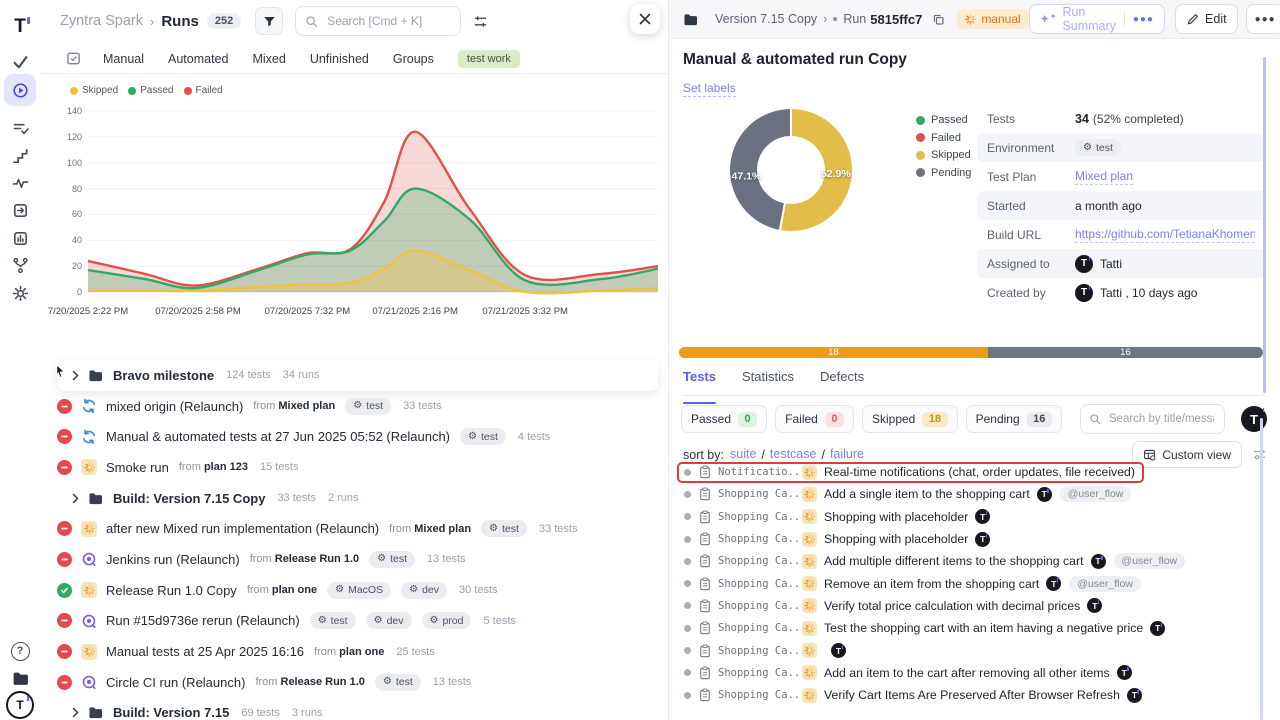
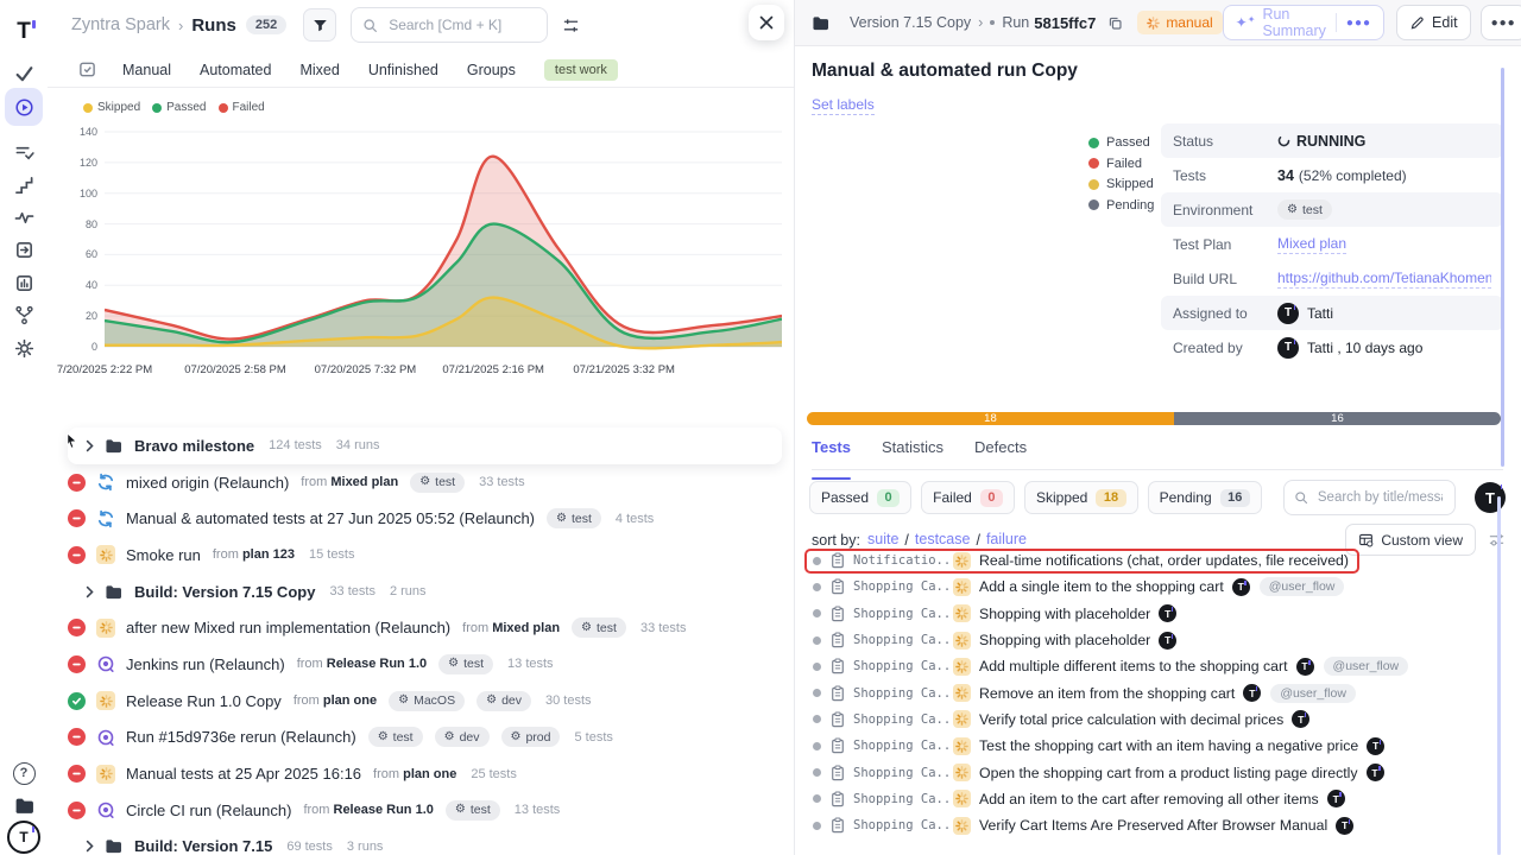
  T
  ?
  T
  Zyntra Spark
  ›
  Runs
  252
  Search [Cmd + K]
  Manual
  Automated
  Mixed
  Unfinished
  Groups
  test work
  Skipped
  Passed
  Failed
  0
  20
  40
  60
  80
  100
  120
  140
  7/20/2025 2:22 PM
  07/20/2025 2:58 PM
  07/20/2025 7:32 PM
  07/21/2025 2:16 PM
  07/21/2025 3:32 PM
  Bravo milestone
  124 tests
  34 runs
  mixed origin (Relaunch)
  from Mixed plan
  ⚙
  test
  33 tests
  Manual & automated tests at 27 Jun 2025 05:52 (Relaunch)
  ⚙
  test
  4 tests
  Smoke run
  from plan 123
  15 tests
  Build: Version 7.15 Copy
  33 tests
  2 runs
  after new Mixed run implementation (Relaunch)
  from Mixed plan
  ⚙
  test
  33 tests
  Jenkins run (Relaunch)
  from Release Run 1.0
  ⚙
  test
  13 tests
  Release Run 1.0 Copy
  from plan one
  ⚙
  MacOS
  ⚙
  dev
  30 tests
  Run #15d9736e rerun (Relaunch)
  ⚙
  test
  ⚙
  dev
  ⚙
  prod
  5 tests
  Manual tests at 25 Apr 2025 16:16
  from plan one
  25 tests
  Circle CI run (Relaunch)
  from Release Run 1.0
  ⚙
  test
  13 tests
  Build: Version 7.15
  69 tests
  3 runs
  Version 7.15 Copy
  ›
  Run
  5815ffc7
  manual
  ✦✦
  Run Summary
  ●●●
  Edit
  ●●●
  Manual & automated run Copy
  Set labels
- 52.9%
- 47.1%
  Passed
  Failed
  Skipped
  Pending
+ Status
+ RUNNING
  Tests
  34
  (52% completed)
  Environment
  ⚙
  test
  Test Plan
  Mixed plan
- Started
- a month ago
  Build URL
  https://github.com/TetianaKhomen
  Assigned to
  T
  Tatti
  Created by
  T
  Tatti , 10 days ago
  18
  16
  Tests
  Statistics
  Defects
  Passed
  0
  Failed
  0
  Skipped
  18
  Pending
  16
  Search by title/mess
  T
  sort by:
  suite
  /
  testcase
  /
  failure
  Custom view
  Notificatio..
  Real-time notifications (chat, order updates, file received)
  Shopping Ca..
  Add a single item to the shopping cart
  T
  @user_flow
  Shopping Ca..
  Shopping with placeholder
  T
  Shopping Ca..
  Shopping with placeholder
  T
  Shopping Ca..
  Add multiple different items to the shopping cart
  T
  @user_flow
  Shopping Ca..
  Remove an item from the shopping cart
  T
  @user_flow
  Shopping Ca..
  Verify total price calculation with decimal prices
  T
  Shopping Ca..
  Test the shopping cart with an item having a negative price
  T
  Shopping Ca..
+ Open the shopping cart from a product listing page directly
  T
  Shopping Ca..
  Add an item to the cart after removing all other items
  T
  Shopping Ca..
- Verify Cart Items Are Preserved After Browser Refresh
+ Verify Cart Items Are Preserved After Browser Manual
  T
